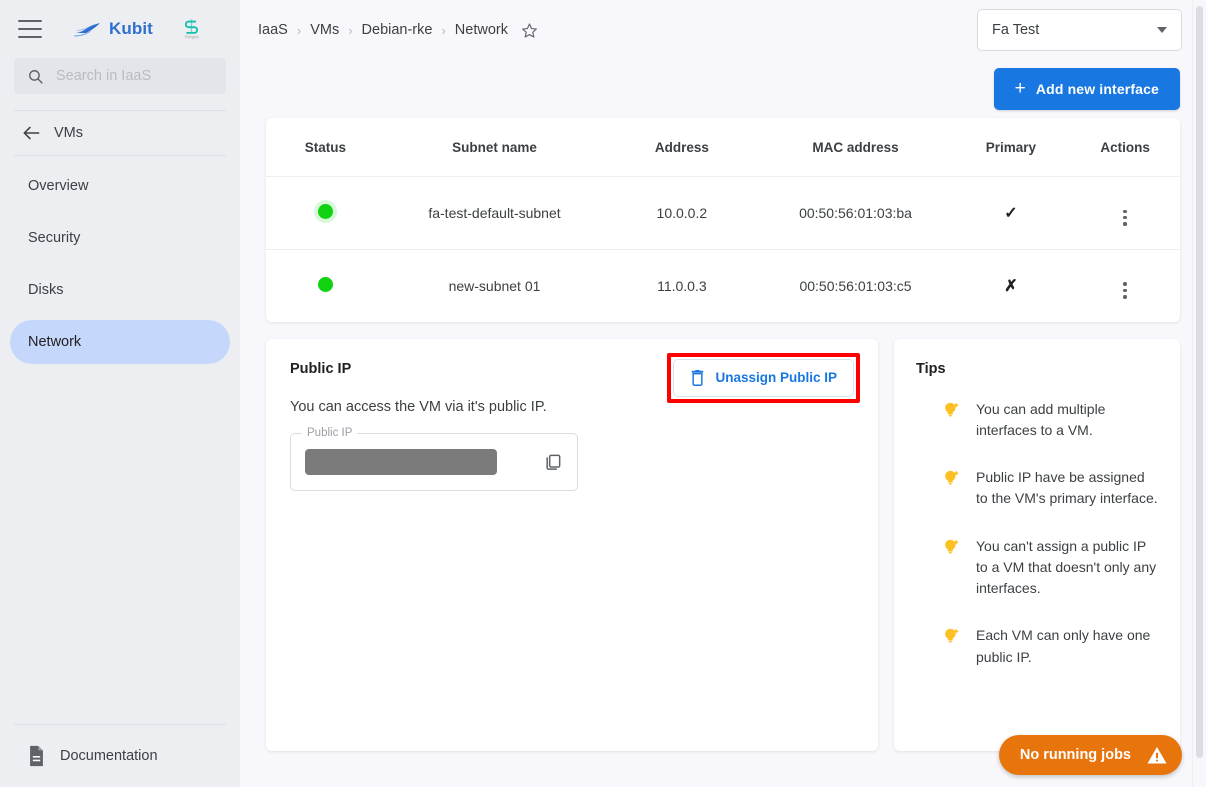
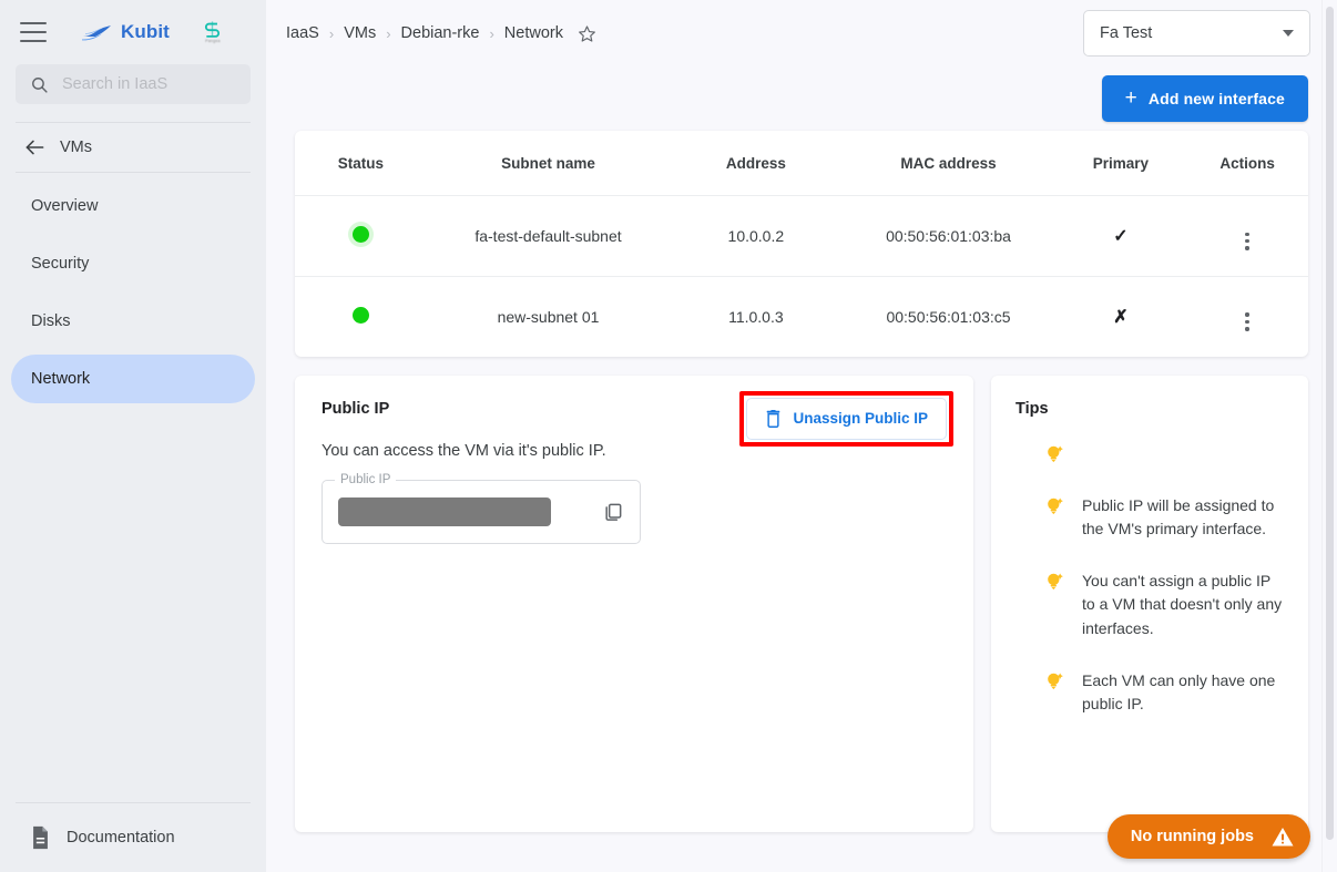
  Kubit
  Search in IaaS
  VMs
  Overview
  Security
  Disks
  Network
  Documentation
  IaaS
  ›
  VMs
  ›
  Debian-rke
  ›
  Network
  Fa Test
  +
  Add new interface
  Status	Subnet name	Address	MAC address	Primary	Actions
  	fa-test-default-subnet	10.0.0.2	00:50:56:01:03:ba	✓
  	new-subnet 01	11.0.0.3	00:50:56:01:03:c5	✗
  Public IP
  You can access the VM via it's public IP.
  Public IP
  Unassign Public IP
  Tips
- You can add multiple interfaces to a VM.
- Public IP have be assigned to the VM's primary interface.
+ Public IP will be assigned to the VM's primary interface.
  You can't assign a public IP to a VM that doesn't only any interfaces.
  Each VM can only have one public IP.
  No running jobs
